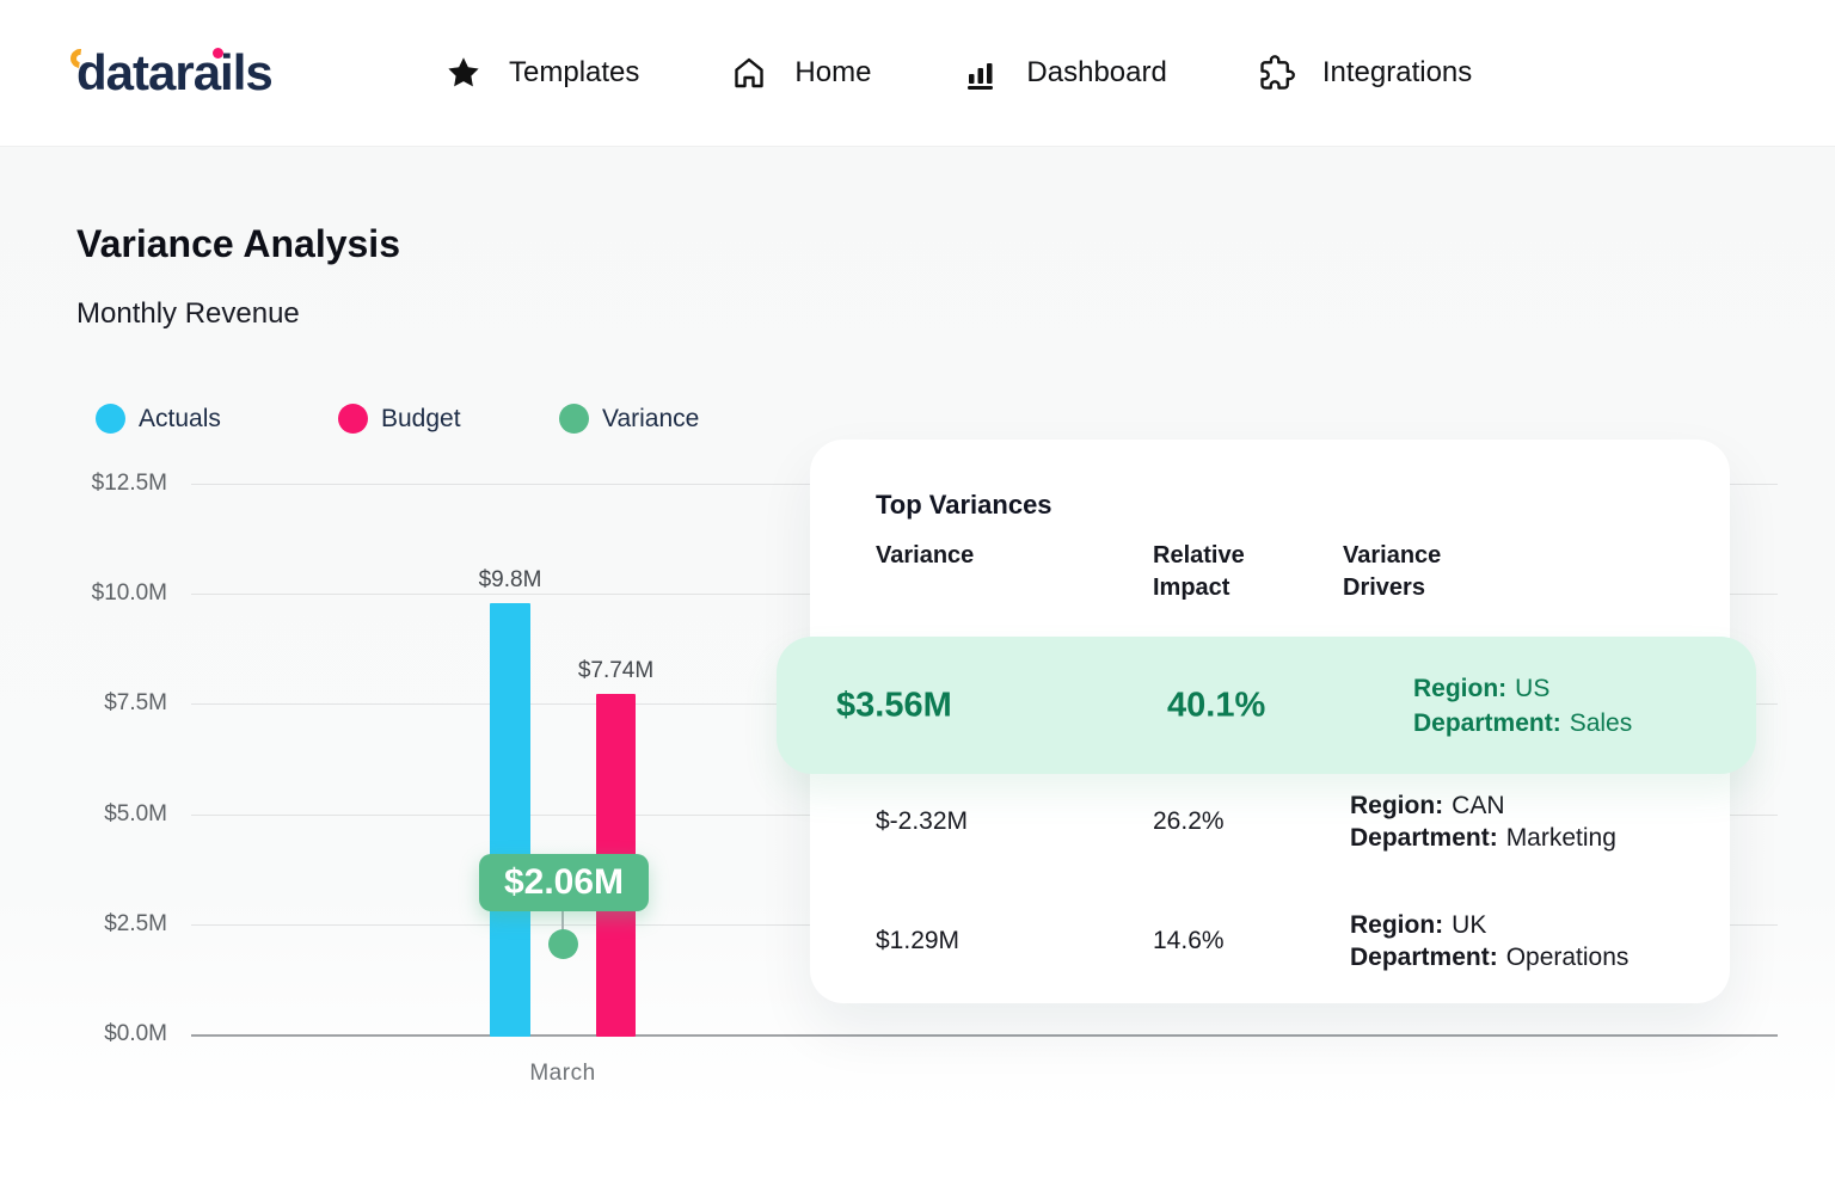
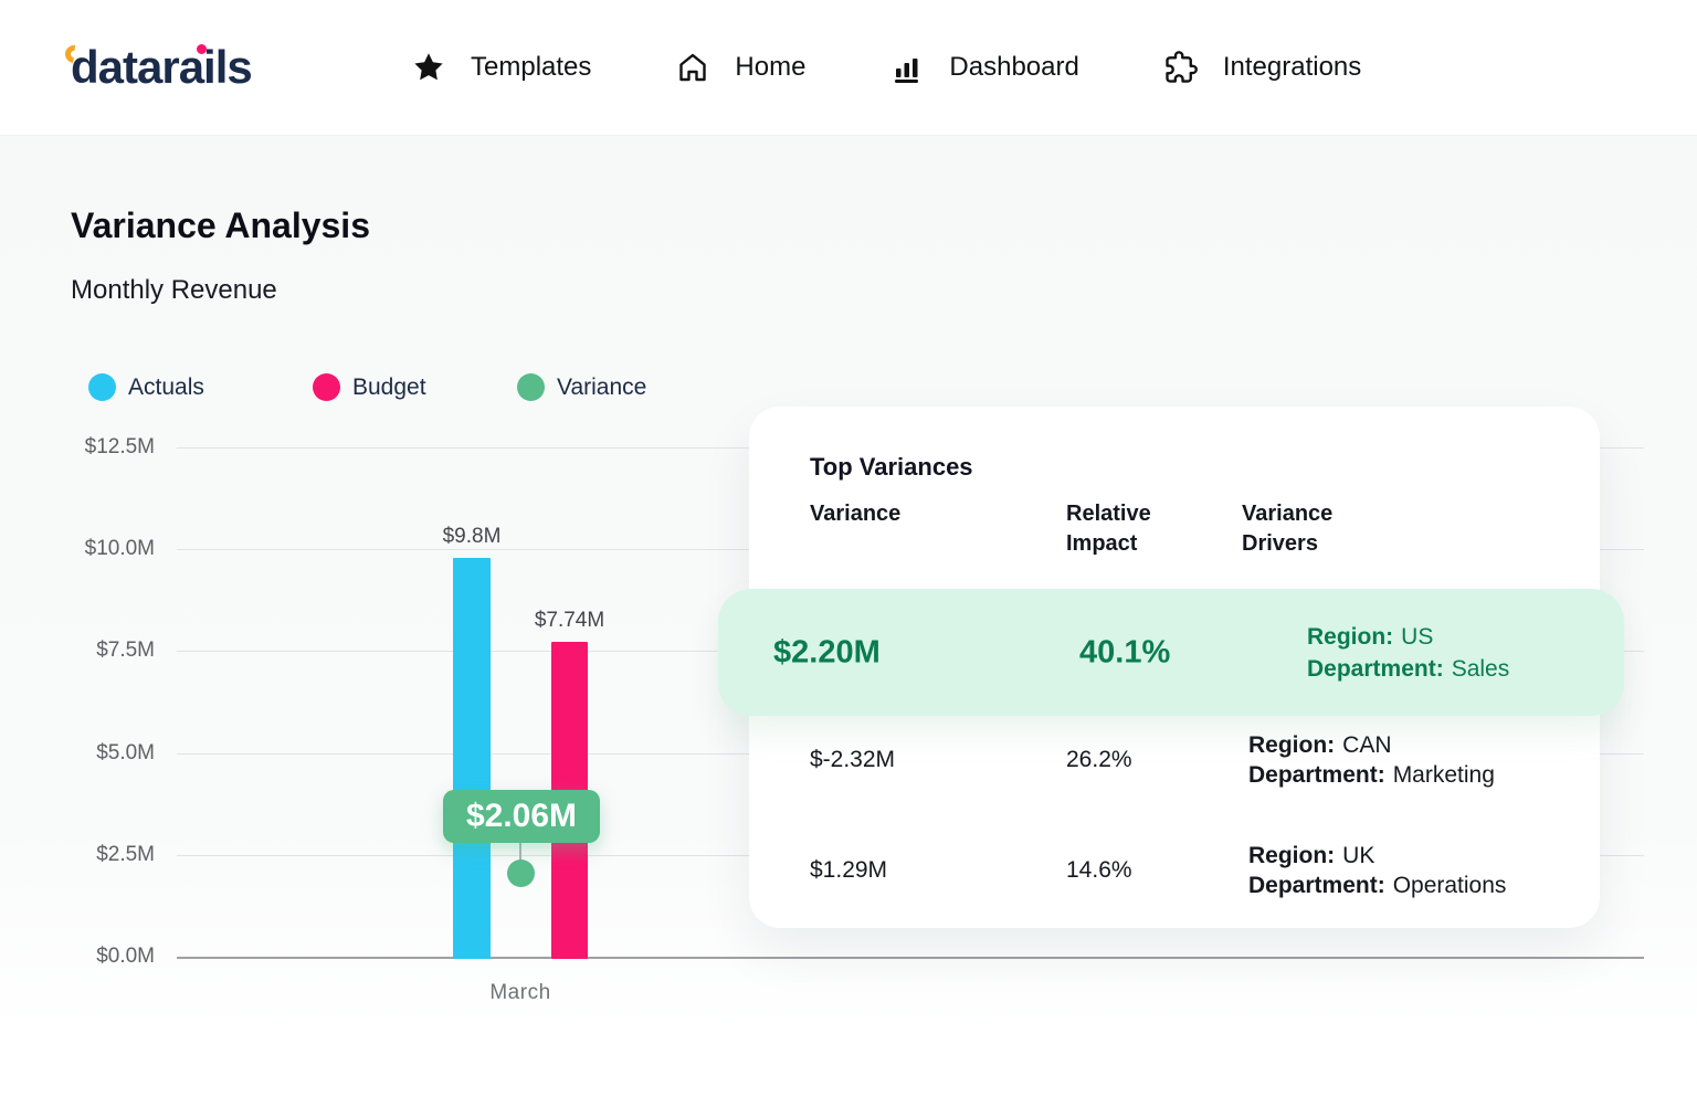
  datarails
  Templates
  Home
  Dashboard
  Integrations
  Variance Analysis
  Monthly Revenue
  Actuals
  Budget
  Variance
  $12.5M
  $10.0M
  $7.5M
  $5.0M
  $2.5M
  $0.0M
  $9.8M
  $7.74M
  $2.06M
  March
  Top Variances
  Variance
  Relative Impact
  Variance Drivers
  $-2.32M
  26.2%
  Region: CAN
  Department: Marketing
  $1.29M
  14.6%
  Region: UK
  Department: Operations
- $3.56M
+ $2.20M
  40.1%
  Region: US
  Department: Sales
